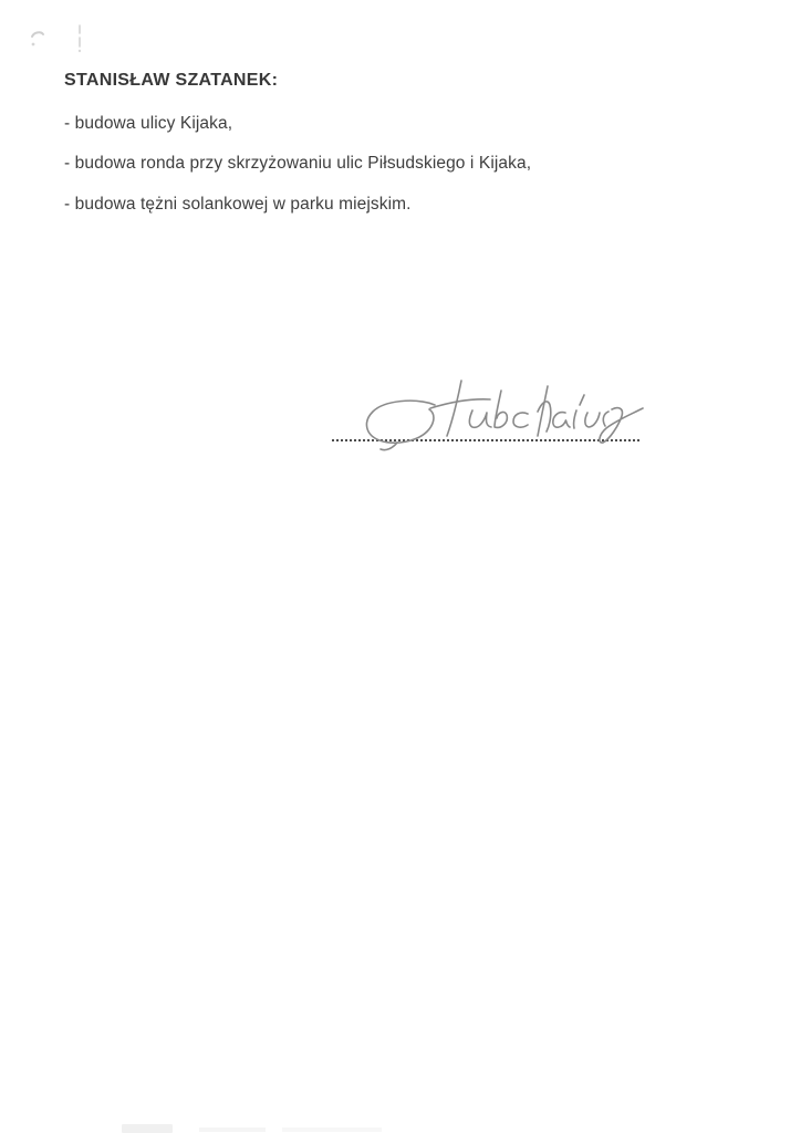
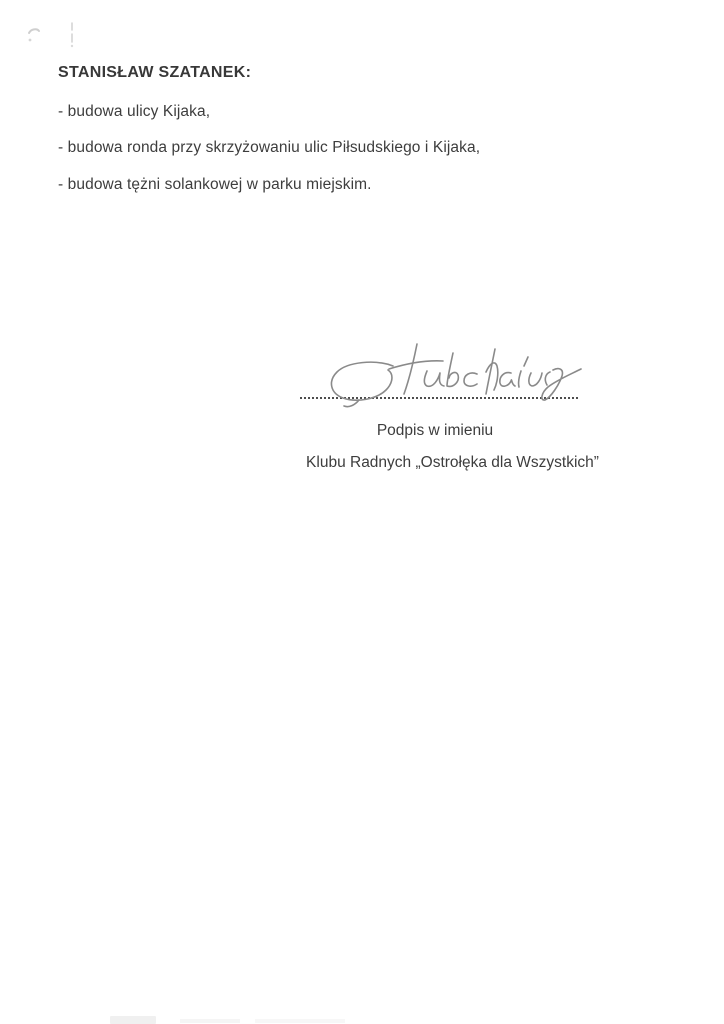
  STANISŁAW SZATANEK:
  - budowa ulicy Kijaka,
  - budowa ronda przy skrzyżowaniu ulic Piłsudskiego i Kijaka,
  - budowa tężni solankowej w parku miejskim.
+ Podpis w imieniu
+ Klubu Radnych „Ostrołęka dla Wszystkich”
